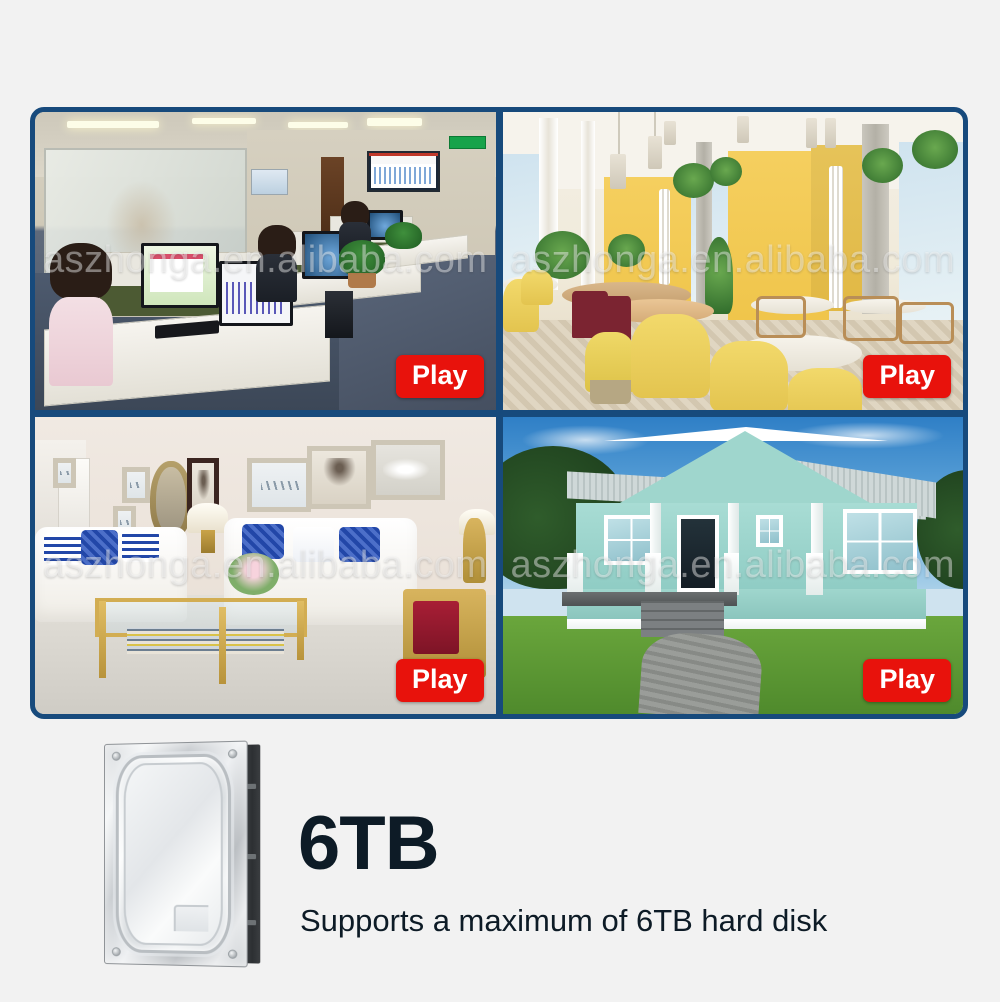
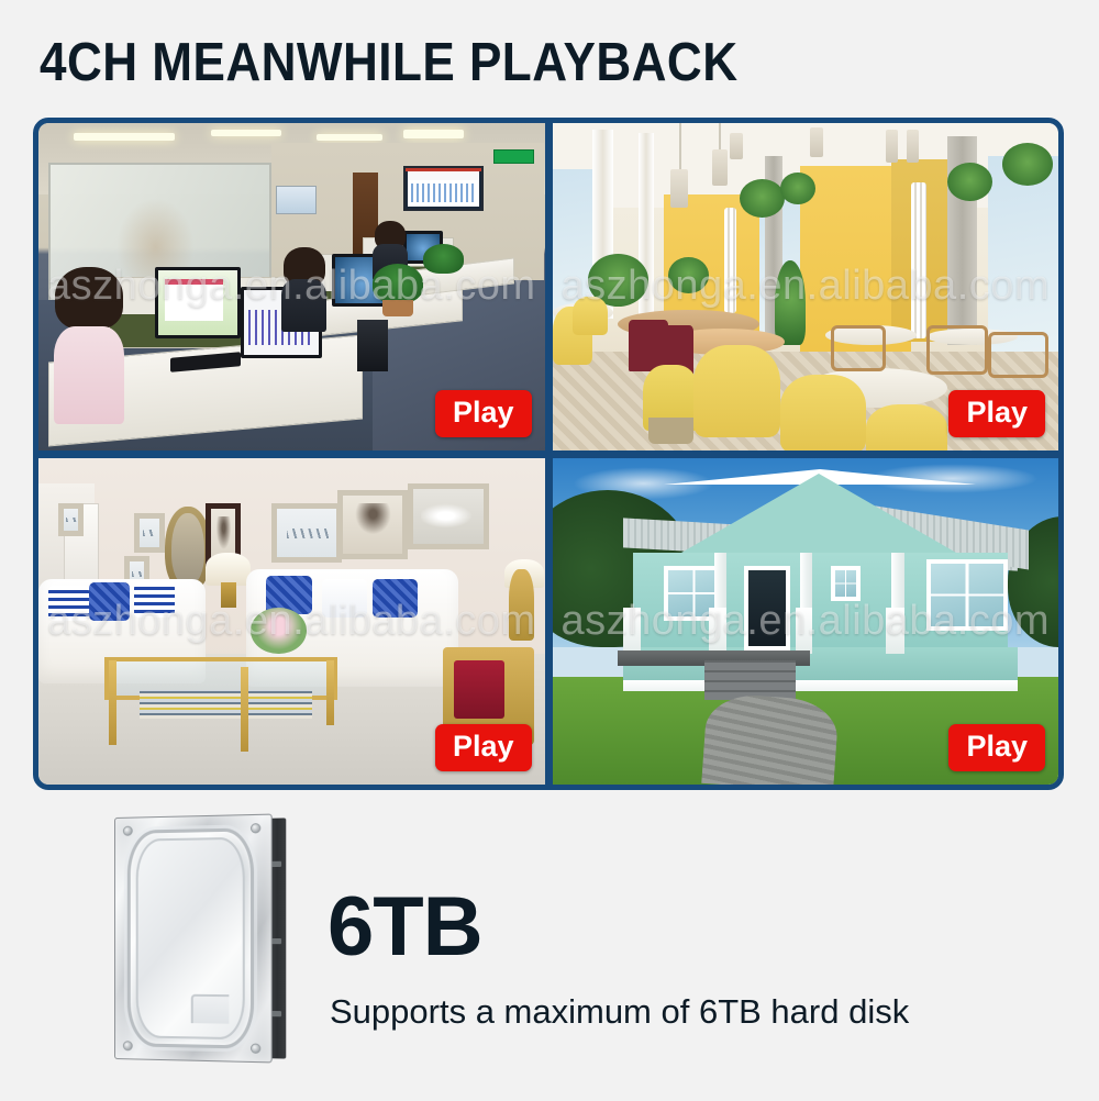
+ 4CH MEANWHILE PLAYBACK
  aszhonga.en.alibaba.com
  Play
  aszhonga.en.alibaba.com
  Play
  aszhonga.en.alibaba.com
  Play
  aszhonga.en.alibaba.com
  Play
  6TB
  Supports a maximum of 6TB hard disk
